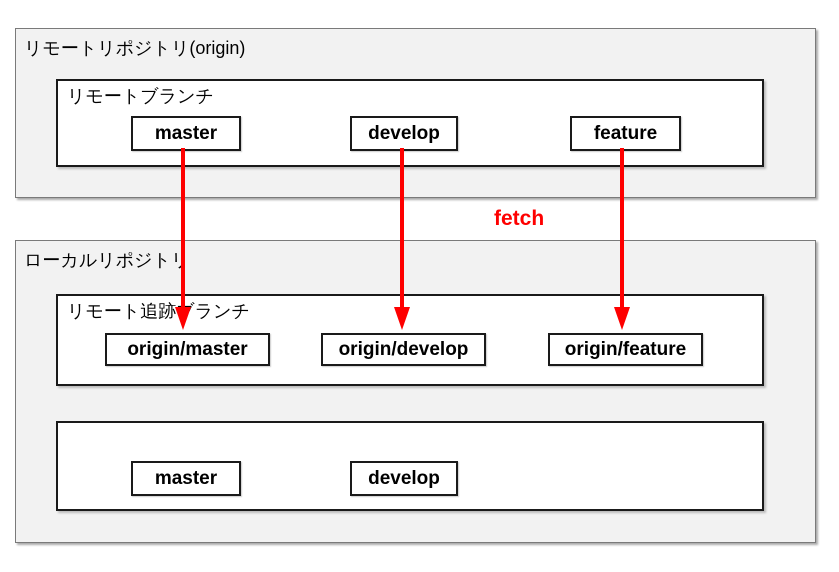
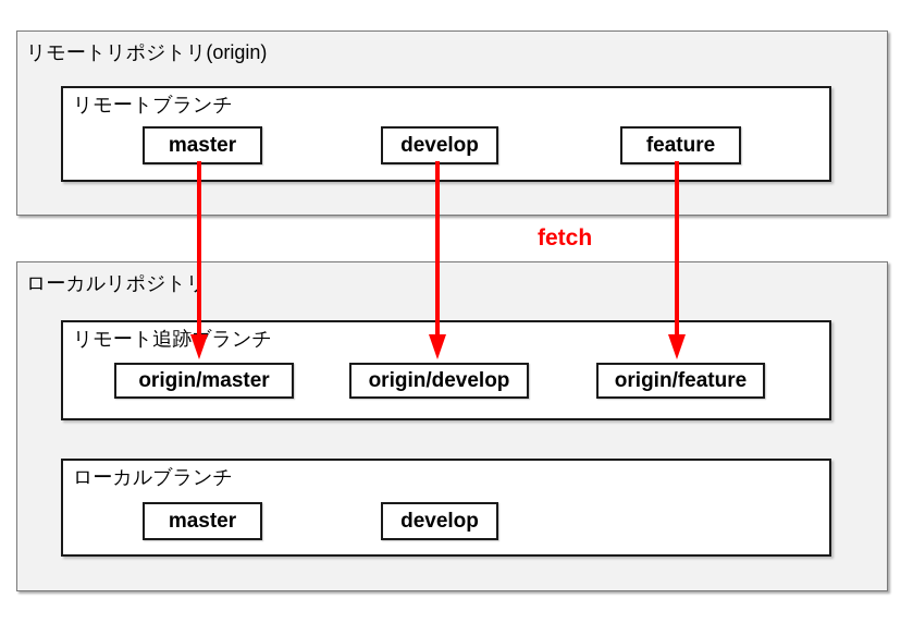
  リモートリポジトリ(origin)
  リモートブランチ
  master
  develop
  feature
  fetch
  ローカルリポジトリ
  リモート追跡ランチ
  origin/master
  origin/develop
  origin/feature
+ ローカルブランチ
  master
  develop
